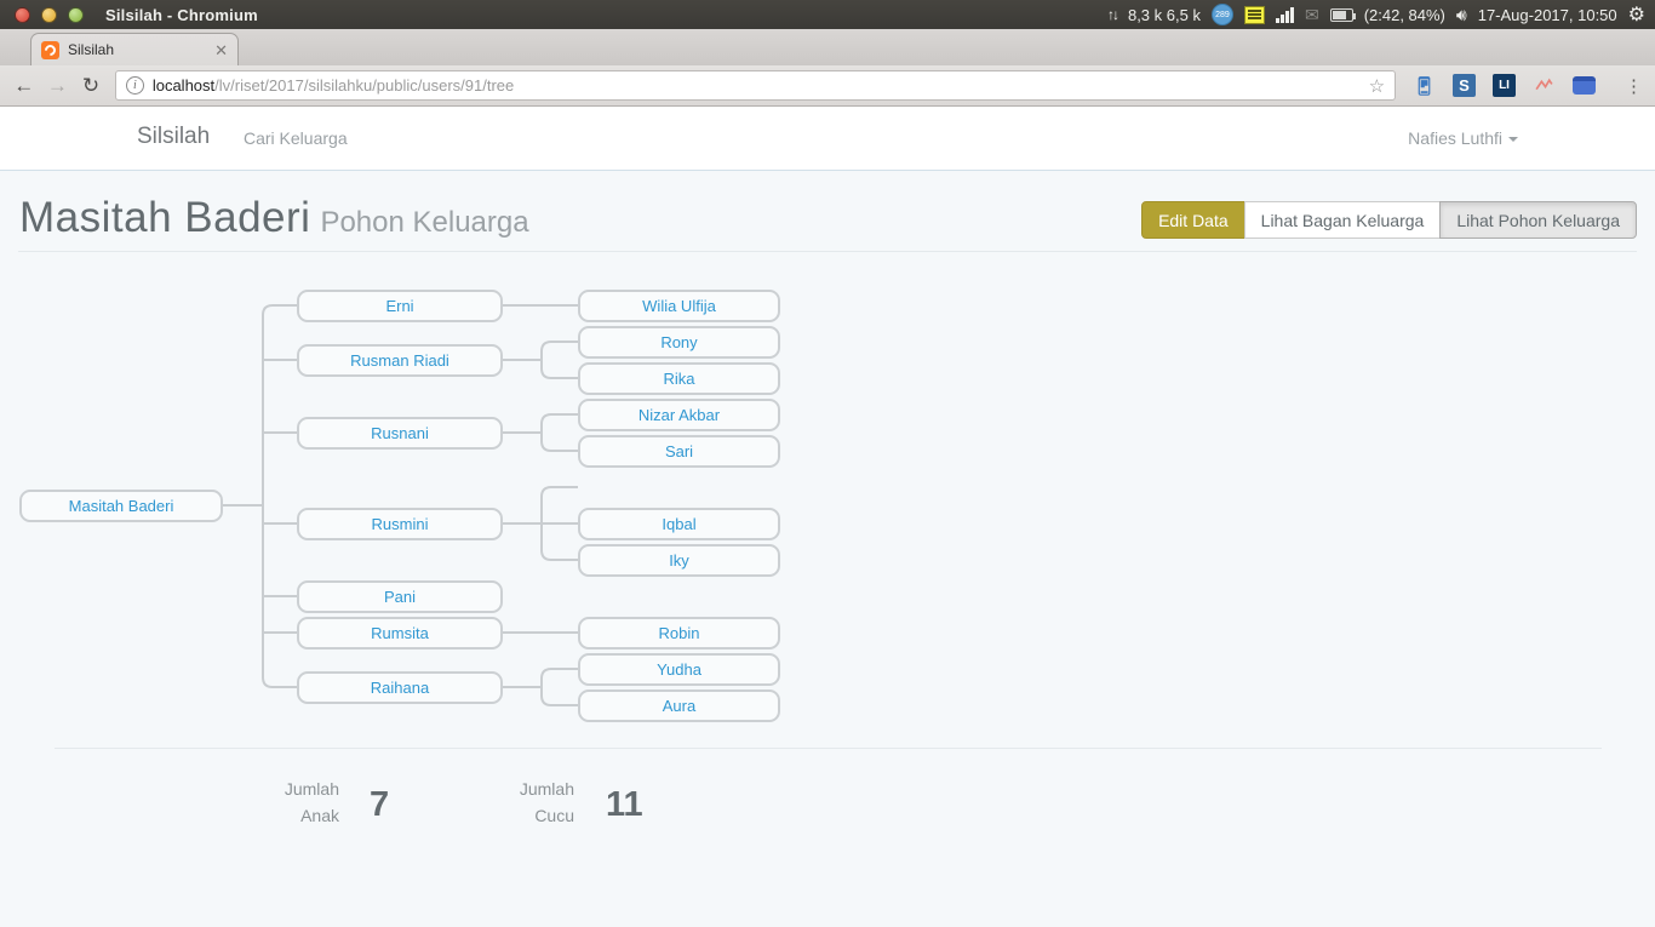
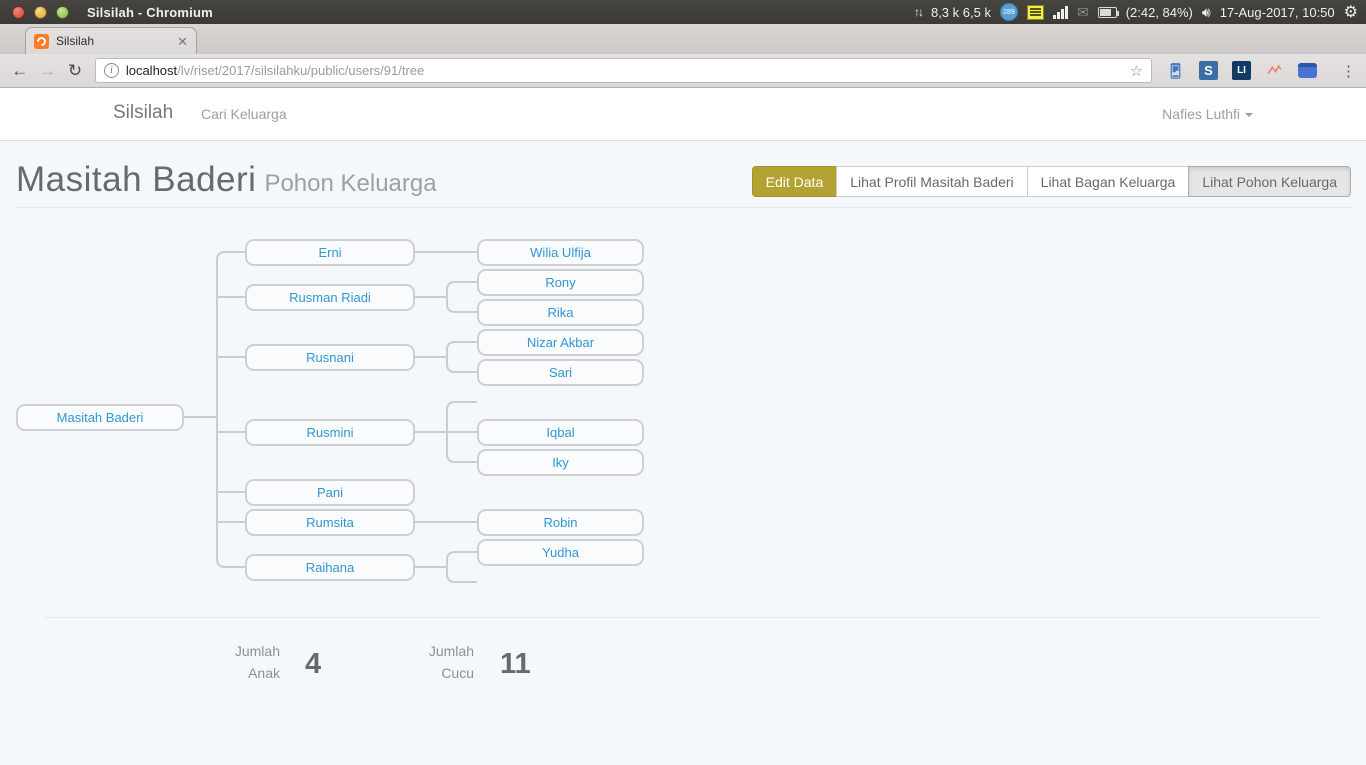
  Silsilah - Chromium
  ↑↓
  8,3 k 6,5 k
  ✉
  (2:42, 84%)
  🔊︎
  17-Aug-2017, 10:50
  ⚙
  Silsilah
  ✕
  ←
  →
  ↻
  i
  localhost
  /lv/riset/2017/silsilahku/public/users/91/tree
  ☆
  📱︎
  S
  LI
  ⋮
  Silsilah
  Cari Keluarga
  Nafies Luthfi
  Masitah Baderi Pohon Keluarga
  Edit Data
+ Lihat Profil Masitah Baderi
  Lihat Bagan Keluarga
  Lihat Pohon Keluarga
  Masitah Baderi
  Erni
  Wilia Ulfija
  Rusman Riadi
  Rony
  Rika
  Rusnani
  Nizar Akbar
  Sari
  Rusmini
  Iqbal
  Iky
  Pani
  Rumsita
  Robin
  Raihana
  Yudha
- Aura
  Jumlah
  Anak
- 7
+ 4
  Jumlah
  Cucu
  11
